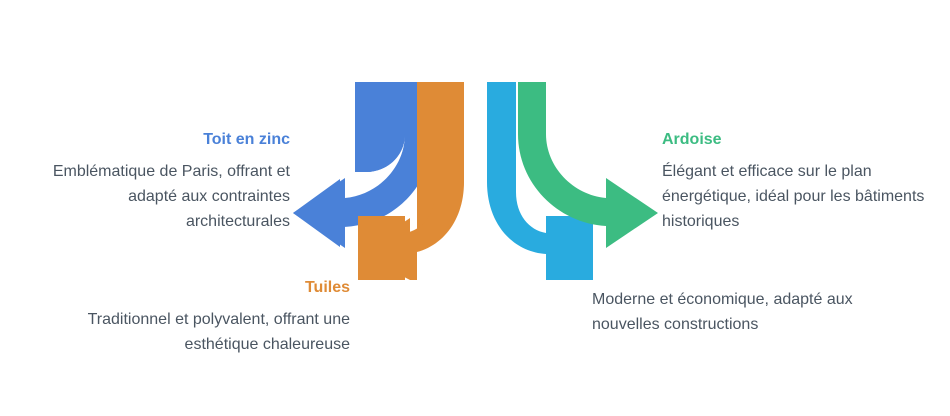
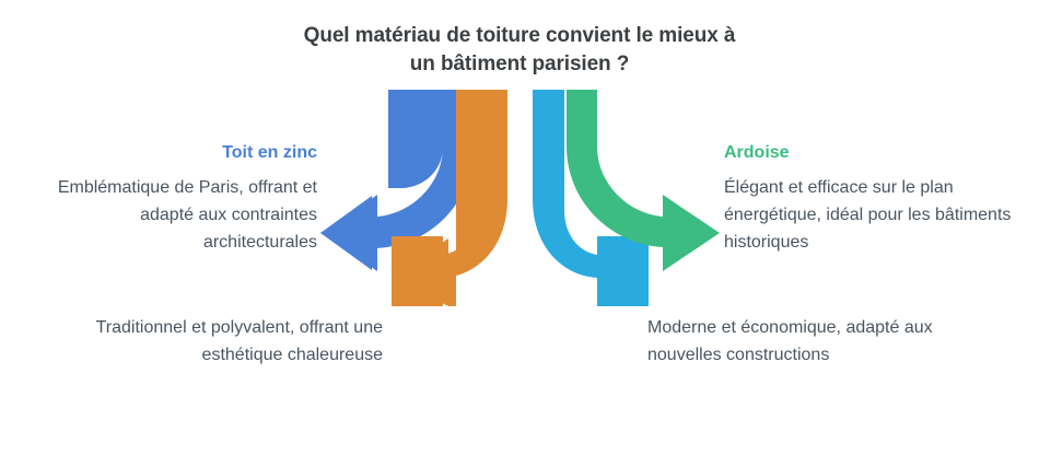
+ Quel matériau de toiture convient le mieux à un bâtiment parisien ?
  Toit en zinc
  Emblématique de Paris, offrant et adapté aux contraintes architecturales
  Ardoise
  Élégant et efficace sur le plan énergétique, idéal pour les bâtiments historiques
- Tuiles
  Traditionnel et polyvalent, offrant une esthétique chaleureuse
  Moderne et économique, adapté aux nouvelles constructions
